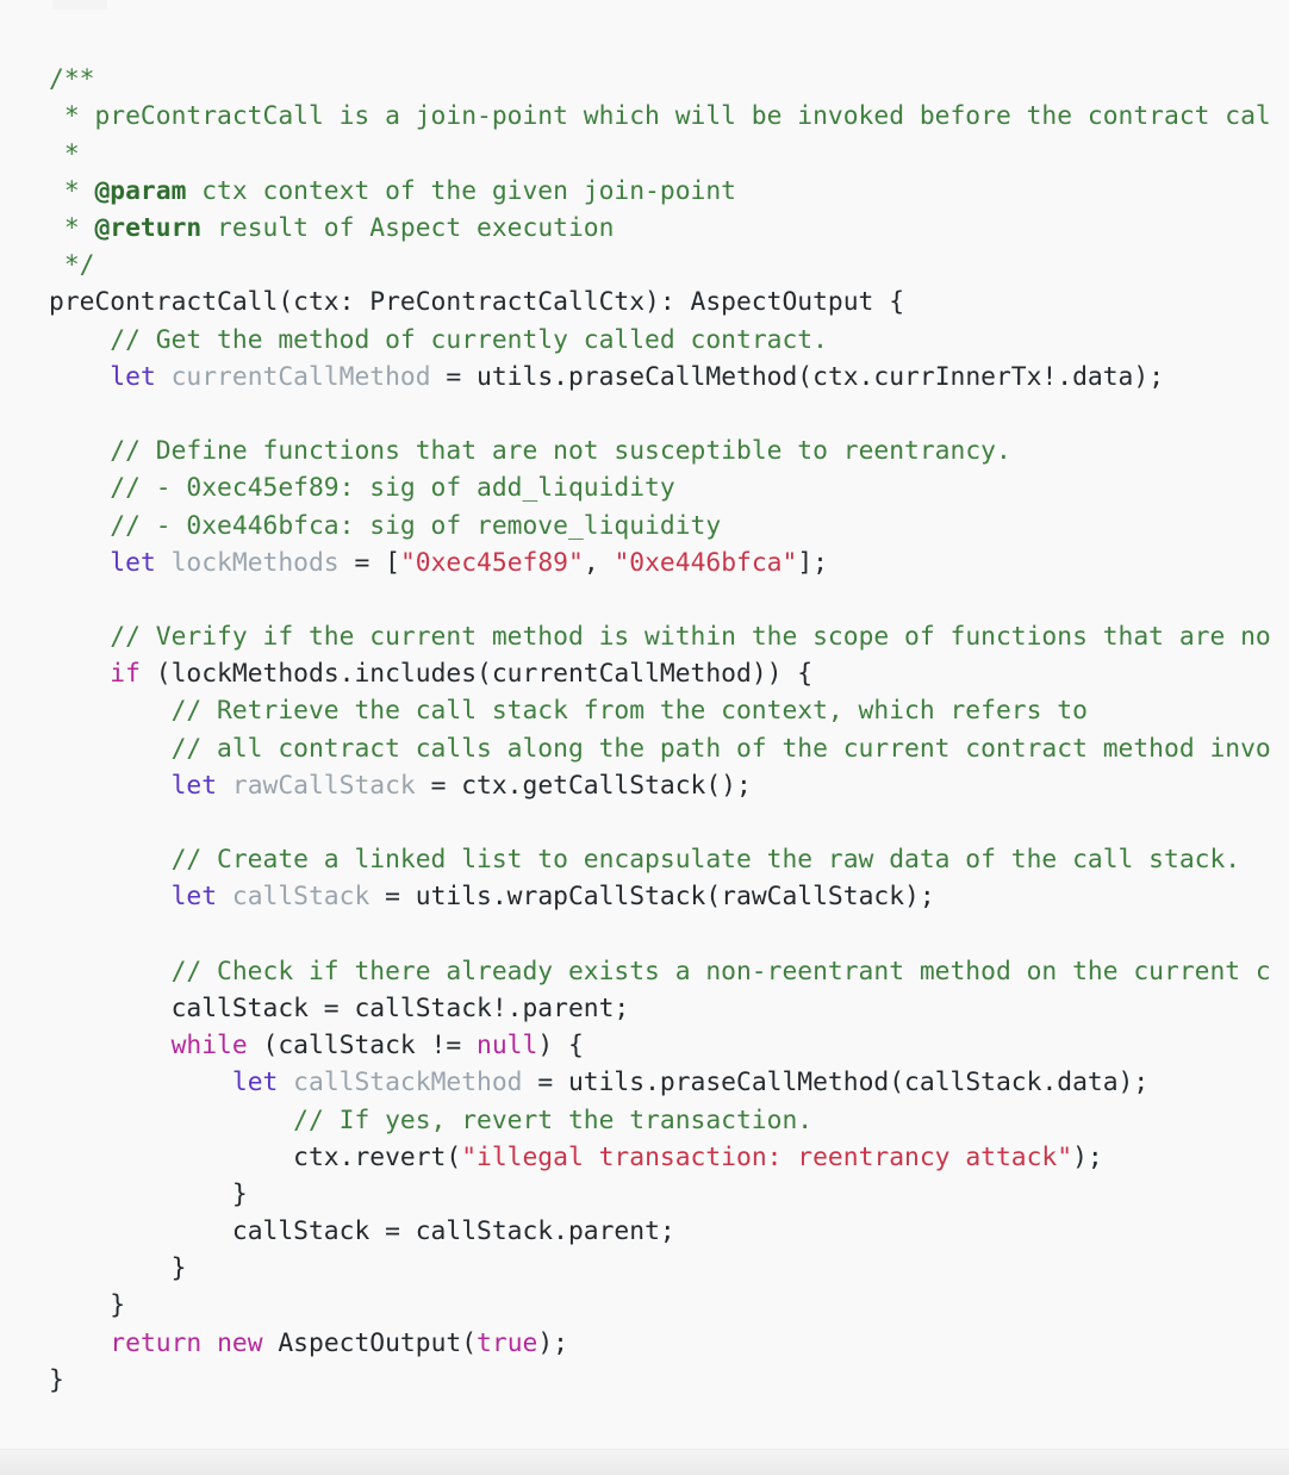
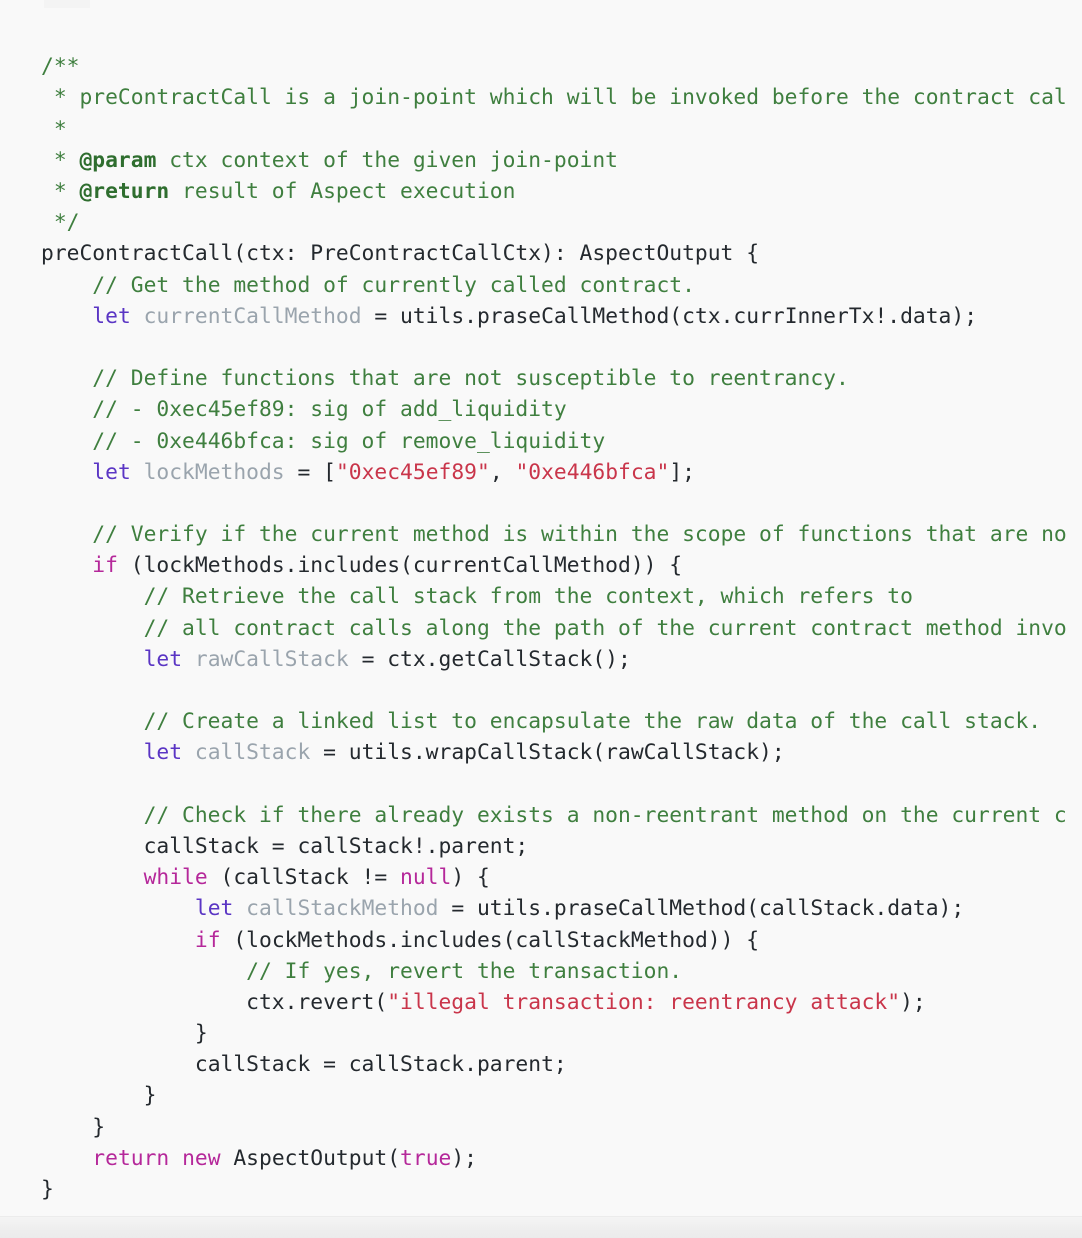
  /**
  * preContractCall is a join-point which will be invoked before the contract cal
  *
  * @param ctx context of the given join-point
  * @return result of Aspect execution
  */
  preContractCall(ctx: PreContractCallCtx): AspectOutput {
  // Get the method of currently called contract.
  let currentCallMethod = utils.praseCallMethod(ctx.currInnerTx!.data);
  // Define functions that are not susceptible to reentrancy.
  // - 0xec45ef89: sig of add_liquidity
  // - 0xe446bfca: sig of remove_liquidity
  let lockMethods = ["0xec45ef89", "0xe446bfca"];
  // Verify if the current method is within the scope of functions that are no
  if (lockMethods.includes(currentCallMethod)) {
  // Retrieve the call stack from the context, which refers to
  // all contract calls along the path of the current contract method invo
  let rawCallStack = ctx.getCallStack();
  // Create a linked list to encapsulate the raw data of the call stack.
  let callStack = utils.wrapCallStack(rawCallStack);
  // Check if there already exists a non-reentrant method on the current c
  callStack = callStack!.parent;
  while (callStack != null) {
  let callStackMethod = utils.praseCallMethod(callStack.data);
+ if (lockMethods.includes(callStackMethod)) {
  // If yes, revert the transaction.
  ctx.revert("illegal transaction: reentrancy attack");
  }
  callStack = callStack.parent;
  }
  }
  return new AspectOutput(true);
  }
